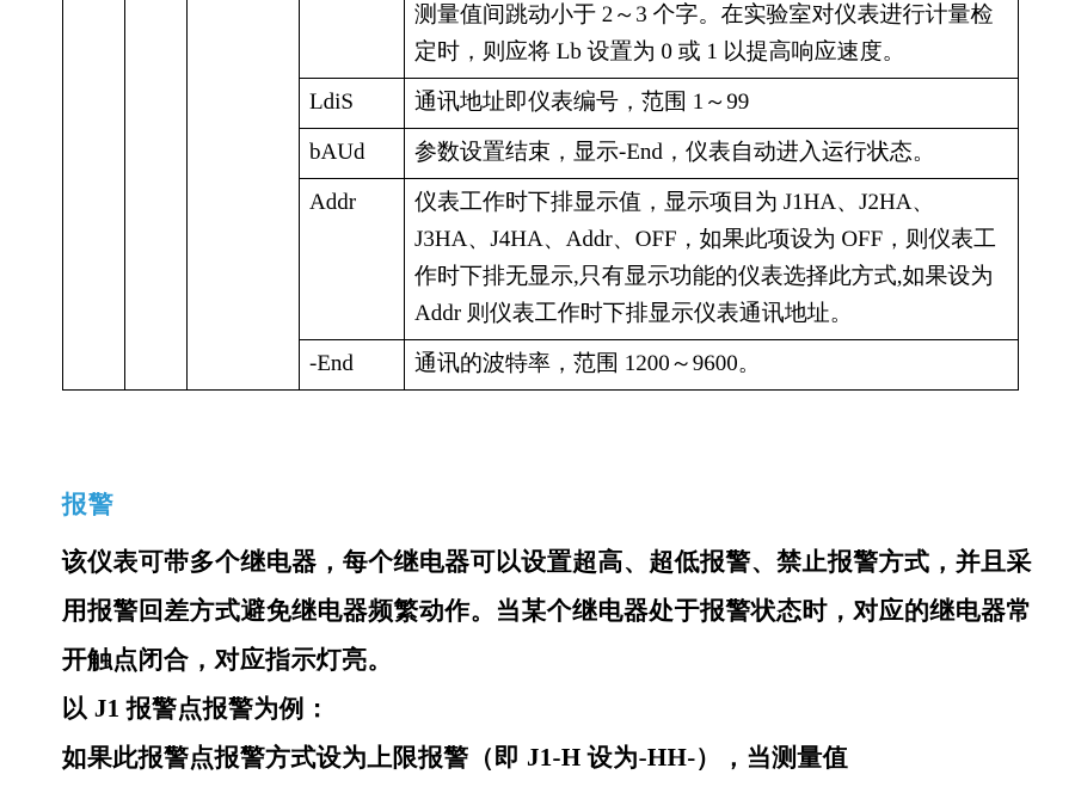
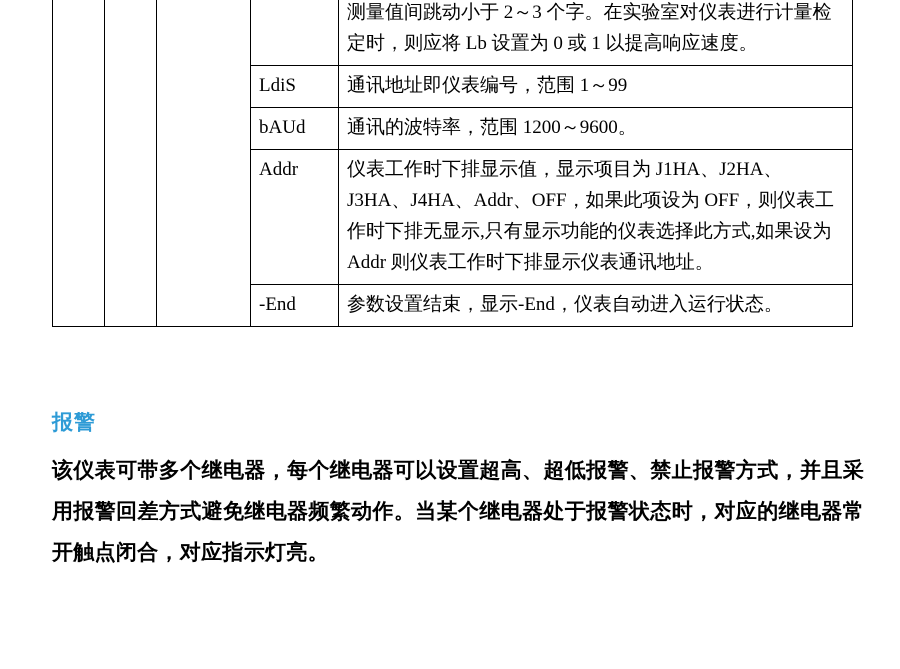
  				测量值间跳动小于 2～3 个字。在实验室对仪表进行计量检定时，则应将 Lb 设置为 0 或 1 以提高响应速度。
  LdiS	通讯地址即仪表编号，范围 1～99
- bAUd	参数设置结束，显示-End，仪表自动进入运行状态。
+ bAUd	通讯的波特率，范围 1200～9600。
  Addr	仪表工作时下排显示值，显示项目为 J1HA、J2HA、J3HA、J4HA、Addr、OFF，如果此项设为 OFF，则仪表工作时下排无显示,只有显示功能的仪表选择此方式,如果设为 Addr 则仪表工作时下排显示仪表通讯地址。
- -End	通讯的波特率，范围 1200～9600。
+ -End	参数设置结束，显示-End，仪表自动进入运行状态。
  报警
  该仪表可带多个继电器，每个继电器可以设置超高、超低报警、禁止报警方式，并且采用报警回差方式避免继电器频繁动作。当某个继电器处于报警状态时，对应的继电器常开触点闭合，对应指示灯亮。
- 以 J1 报警点报警为例：
- 如果此报警点报警方式设为上限报警（即 J1-H 设为-HH-），当测量值
